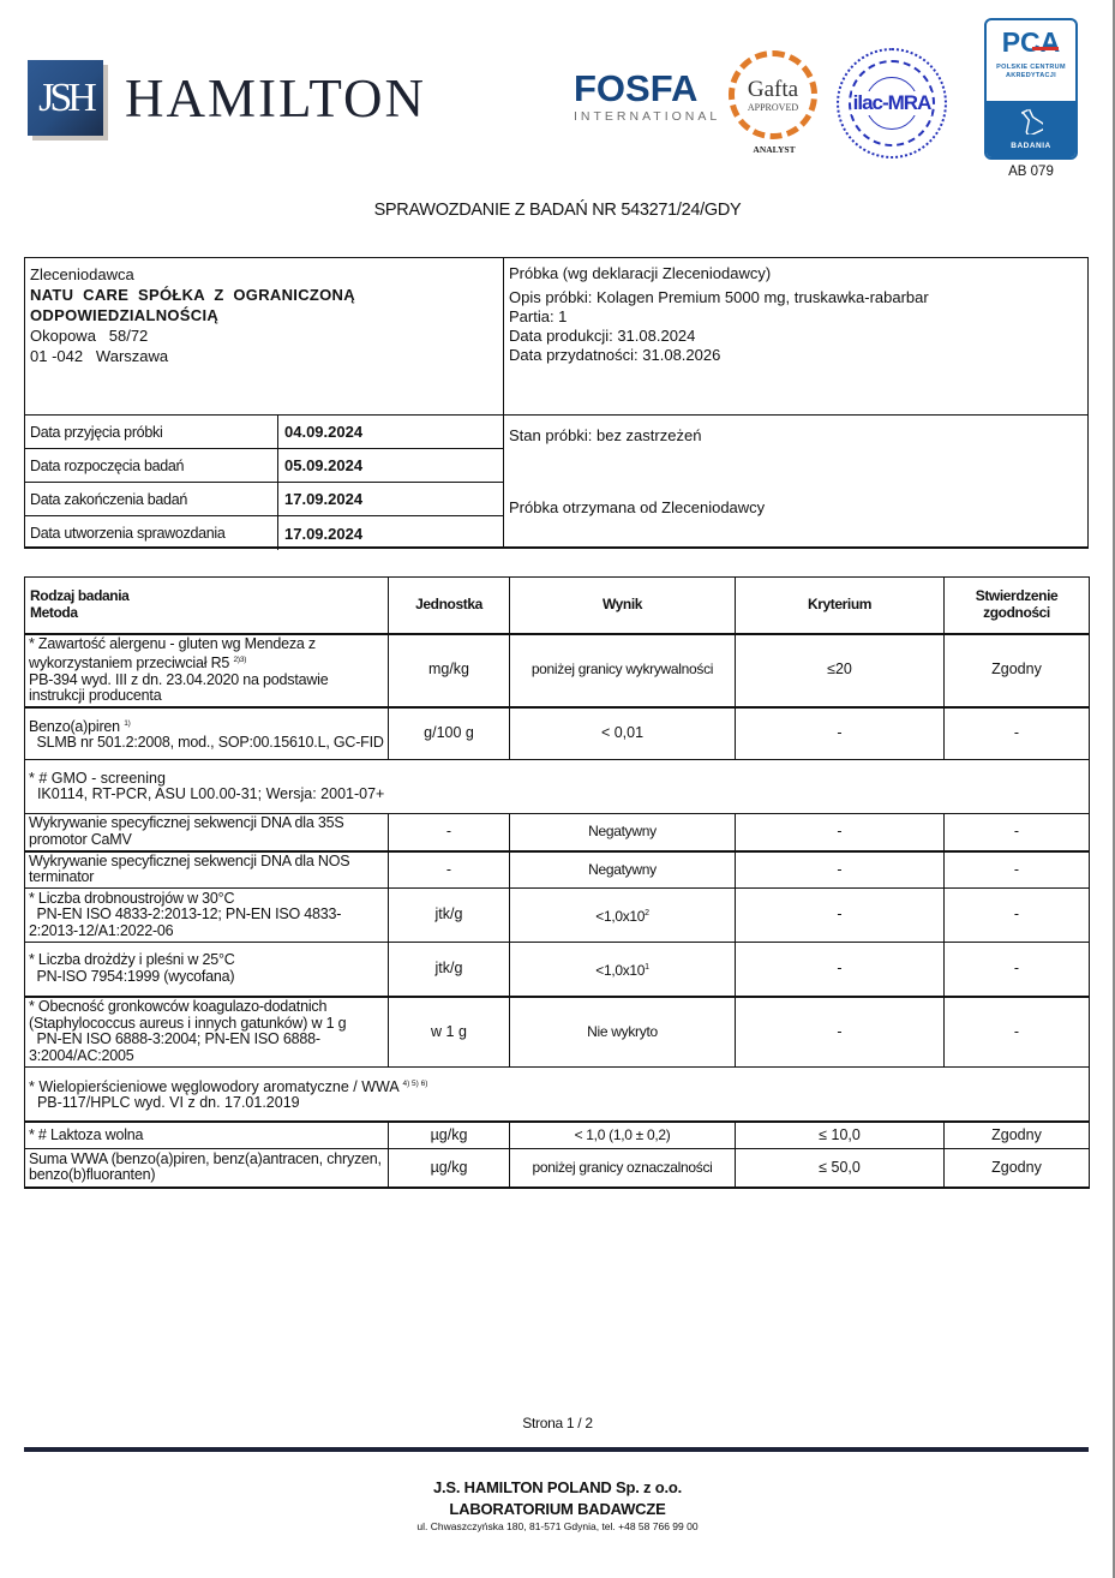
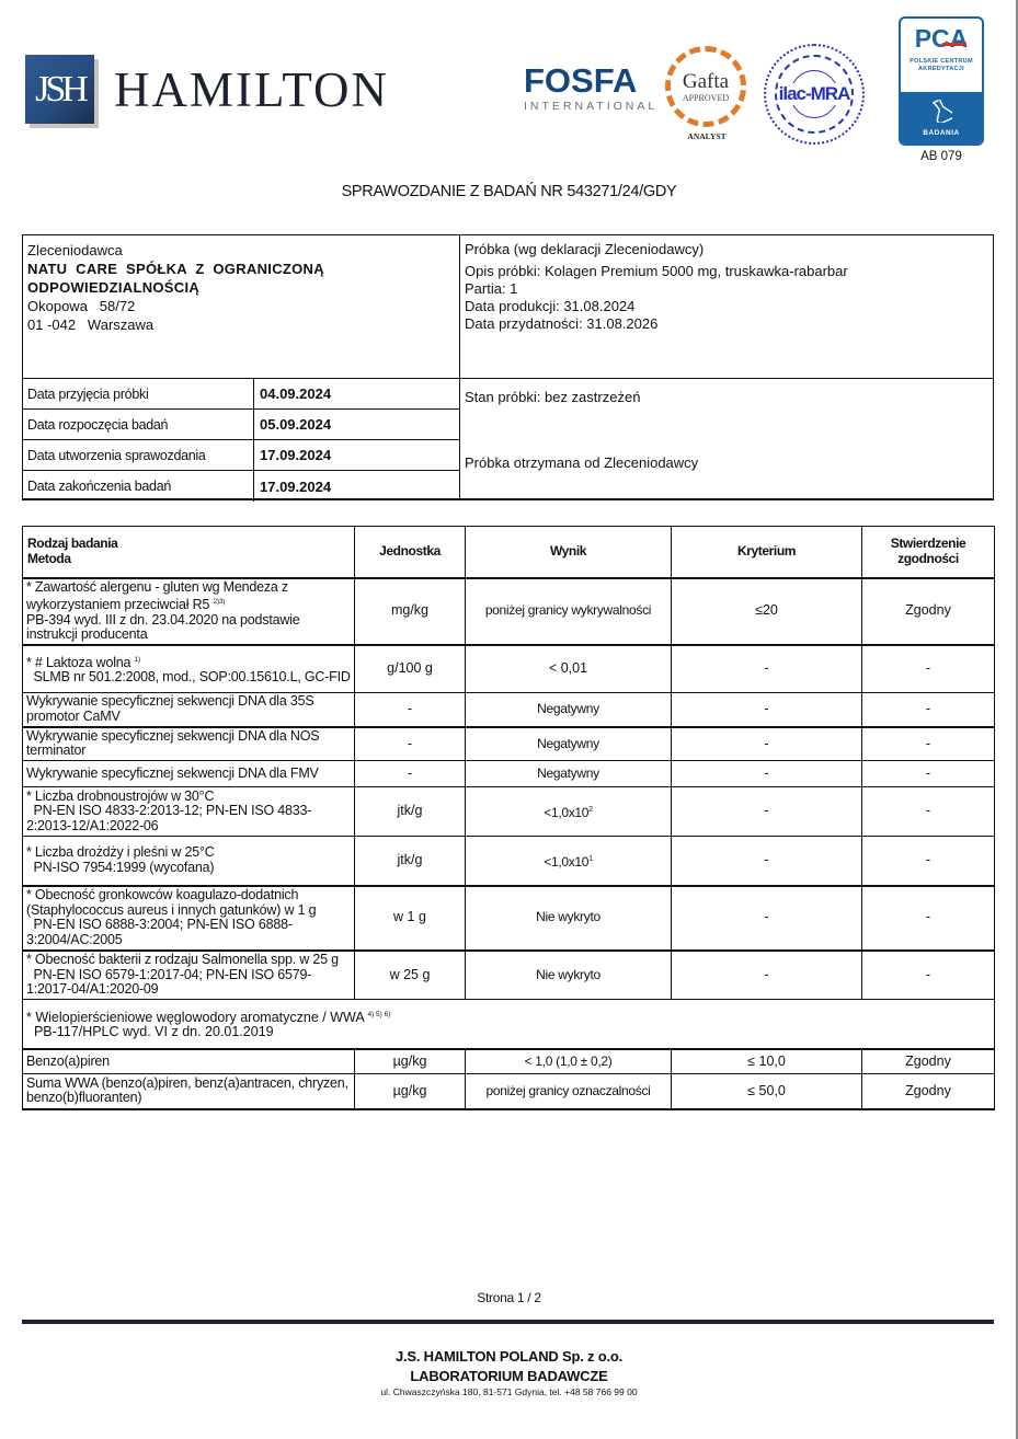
  JSH
  HAMILTON
  FOSFA
  INTERNATIONAL
  Gafta
  APPROVED
  ANALYST
  ilac-MRA
  PCA
  AB 079
  SPRAWOZDANIE Z BADAŃ NR 543271/24/GDY
  Zleceniodawca
  NATU CARE SPÓŁKA Z OGRANICZONĄ
  ODPOWIEDZIALNOŚCIĄ
  Okopowa 58/72
  01 -042 Warszawa
  Próbka (wg deklaracji Zleceniodawcy)
  Opis próbki: Kolagen Premium 5000 mg, truskawka-rabarbar
  Partia: 1
  Data produkcji: 31.08.2024
  Data przydatności: 31.08.2026
  Data przyjęcia próbki
  04.09.2024
  Data rozpoczęcia badań
  05.09.2024
- Data zakończenia badań
+ Data utworzenia sprawozdania
  17.09.2024
- Data utworzenia sprawozdania
+ Data zakończenia badań
  17.09.2024
  Stan próbki: bez zastrzeżeń
  Próbka otrzymana od Zleceniodawcy
  Rodzaj badaniaMetoda	Jednostka	Wynik	Kryterium	Stwierdzeniezgodności
  * Zawartość alergenu - gluten wg Mendeza z wykorzystaniem przeciwciał R5PB-394 wyd. III z dn. 23.04.2020 na podstawie instrukcji producenta	mg/kg	poniżej granicy wykrywalności	≤20	Zgodny
- Benzo(a)piren SLMB nr 501.2:2008, mod., SOP:00.15610.L, GC-FID	g/100 g	< 0,01	-	-
+ * # Laktoza wolna SLMB nr 501.2:2008, mod., SOP:00.15610.L, GC-FID	g/100 g	< 0,01	-	-
- * # GMO - screening IK0114, RT-PCR, ASU L00.00-31; Wersja: 2001-07+
  Wykrywanie specyficznej sekwencji DNA dla 35S promotor CaMV	-	Negatywny	-	-
  Wykrywanie specyficznej sekwencji DNA dla NOS terminator	-	Negatywny	-	-
+ Wykrywanie specyficznej sekwencji DNA dla FMV	-	Negatywny	-	-
  * Liczba drobnoustrojów w 30°C PN-EN ISO 4833-2:2013-12; PN-EN ISO 4833-2:2013-12/A1:2022-06	jtk/g	<1,0x10	-	-
  * Liczba drożdży i pleśni w 25°C PN-ISO 7954:1999 (wycofana)	jtk/g	<1,0x10	-	-
  * Obecność gronkowców koagulazo-dodatnich (Staphylococcus aureus i innych gatunków) w 1 g PN-EN ISO 6888-3:2004; PN-EN ISO 6888-3:2004/AC:2005	w 1 g	Nie wykryto	-	-
+ * Obecność bakterii z rodzaju Salmonella spp. w 25 g PN-EN ISO 6579-1:2017-04; PN-EN ISO 6579-1:2017-04/A1:2020-09	w 25 g	Nie wykryto	-	-
- * Wielopierścieniowe węglowodory aromatyczne / WWA PB-117/HPLC wyd. VI z dn. 17.01.2019
+ * Wielopierścieniowe węglowodory aromatyczne / WWA PB-117/HPLC wyd. VI z dn. 20.01.2019
- * # Laktoza wolna	µg/kg	< 1,0 (1,0 ± 0,2)	≤ 10,0	Zgodny
+ Benzo(a)piren	µg/kg	< 1,0 (1,0 ± 0,2)	≤ 10,0	Zgodny
  Suma WWA (benzo(a)piren, benz(a)antracen, chryzen, benzo(b)fluoranten)	µg/kg	poniżej granicy oznaczalności	≤ 50,0	Zgodny
  Strona 1 / 2
  J.S. HAMILTON POLAND Sp. z o.o.
  LABORATORIUM BADAWCZE
  ul. Chwaszczyńska 180, 81-571 Gdynia, tel. +48 58 766 99 00
